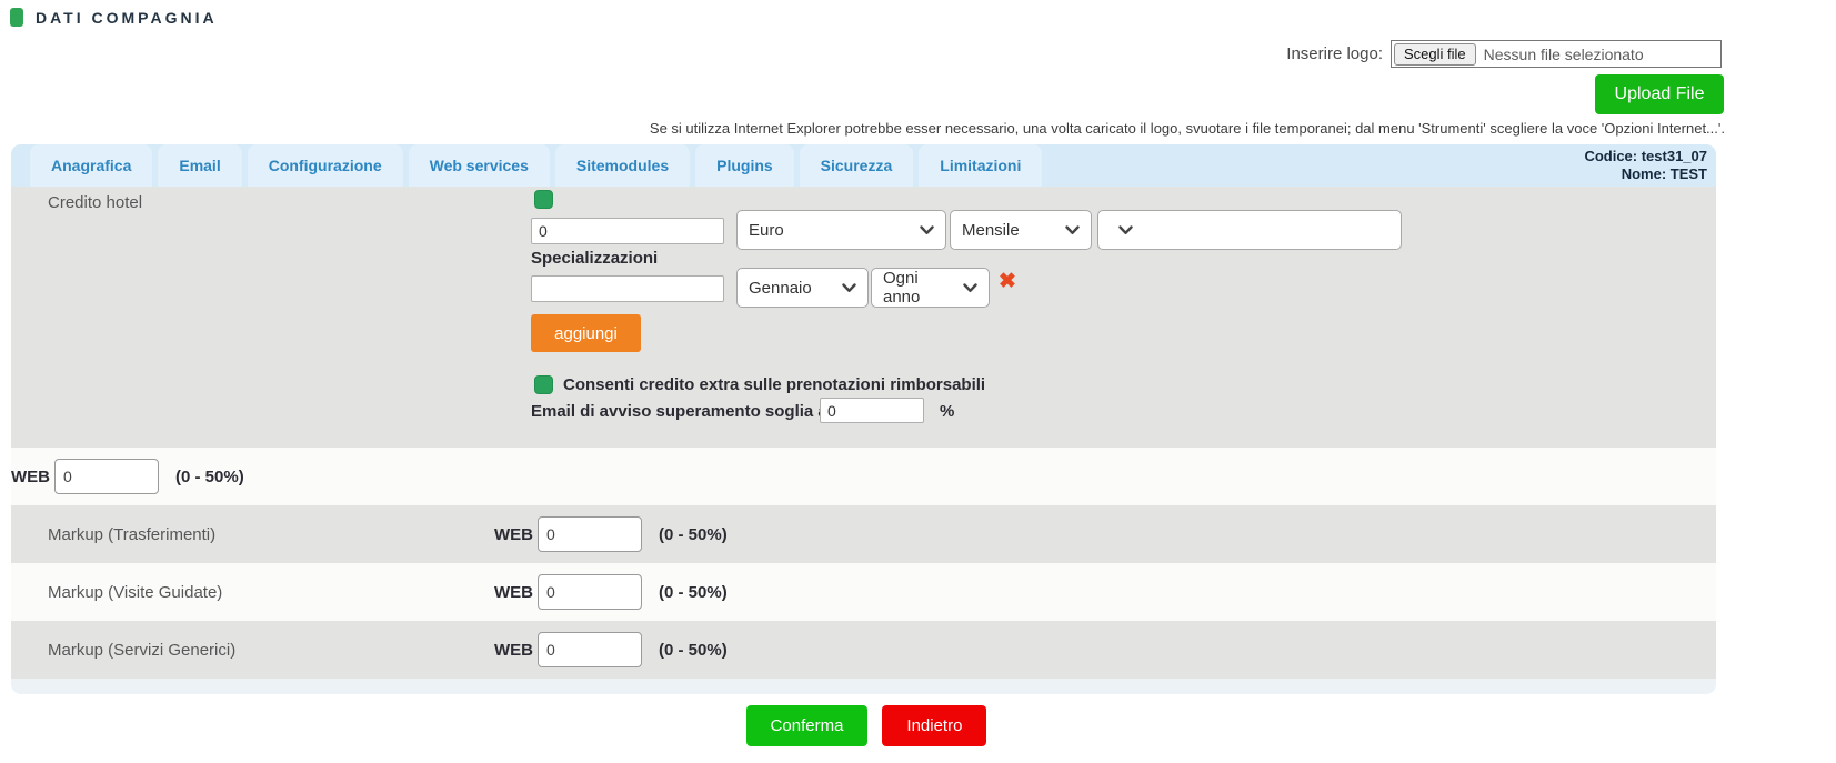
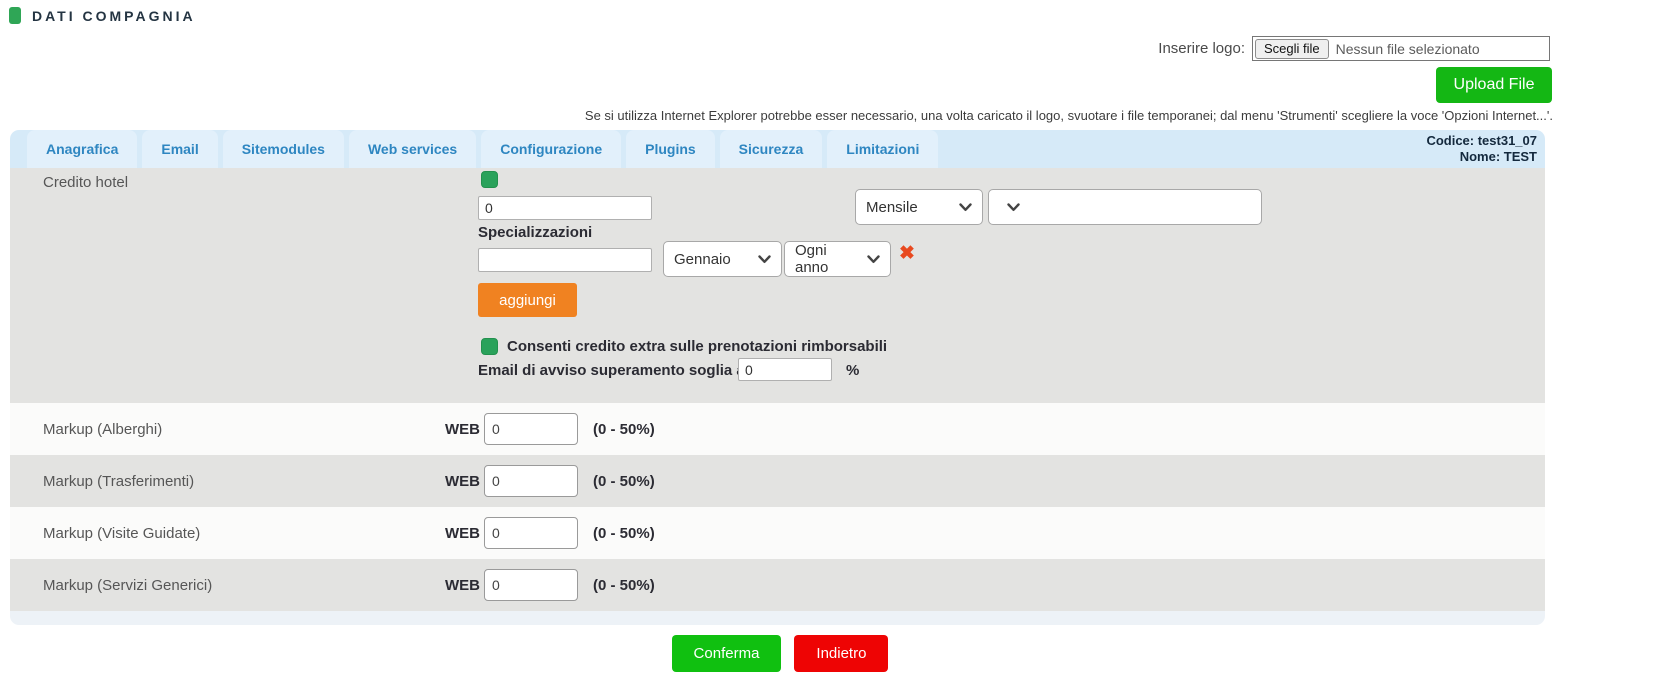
  DATI COMPAGNIA
  Inserire logo:
  Scegli file
  Nessun file selezionato
  Upload File
  Se si utilizza Internet Explorer potrebbe esser necessario, una volta caricato il logo, svuotare i file temporanei; dal menu 'Strumenti' scegliere la voce 'Opzioni Internet...'.
  Anagrafica
  Email
- Configurazione
+ Sitemodules
  Web services
- Sitemodules
+ Configurazione
  Plugins
  Sicurezza
  Limitazioni
  Codice: test31_07
  Nome: TEST
  Credito hotel
  0
- Euro
  Mensile
  Specializzazioni
  Gennaio
  Ogni anno
  ✖
  aggiungi
  Consenti credito extra sulle prenotazioni rimborsabili
  Email di avviso superamento soglia
  0
  %
+ Markup (Alberghi)
  WEB
  0
  (0 - 50%)
  Markup (Trasferimenti)
  WEB
  0
  (0 - 50%)
  Markup (Visite Guidate)
  WEB
  0
  (0 - 50%)
  Markup (Servizi Generici)
  WEB
  0
  (0 - 50%)
  Conferma
  Indietro
